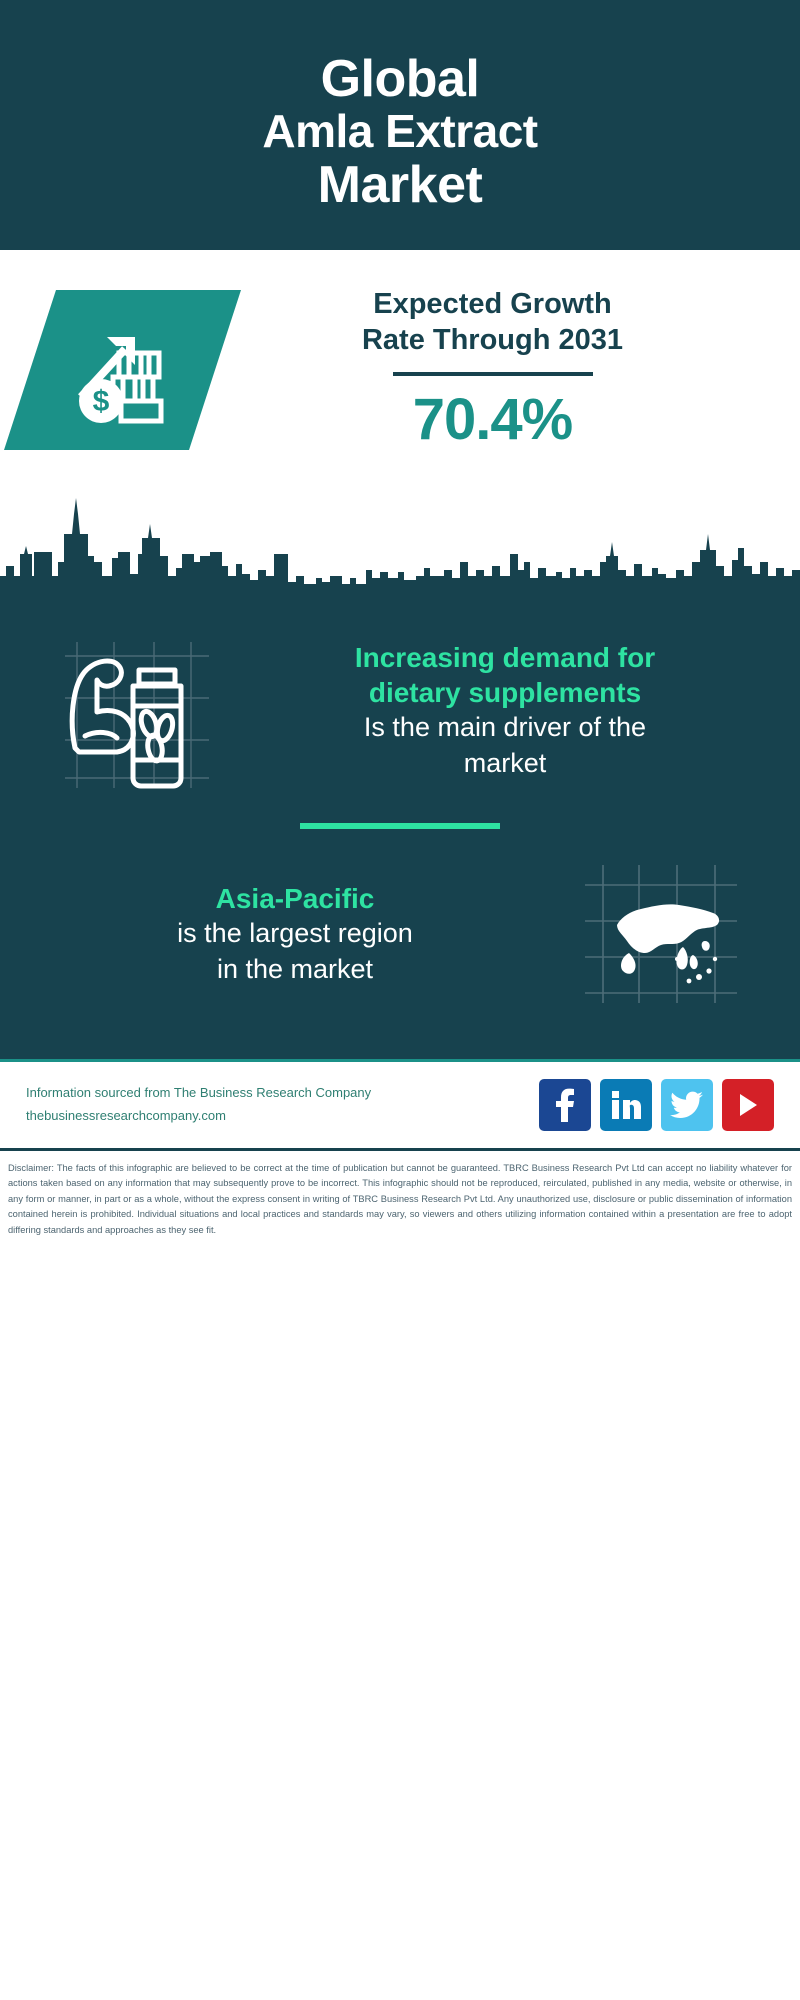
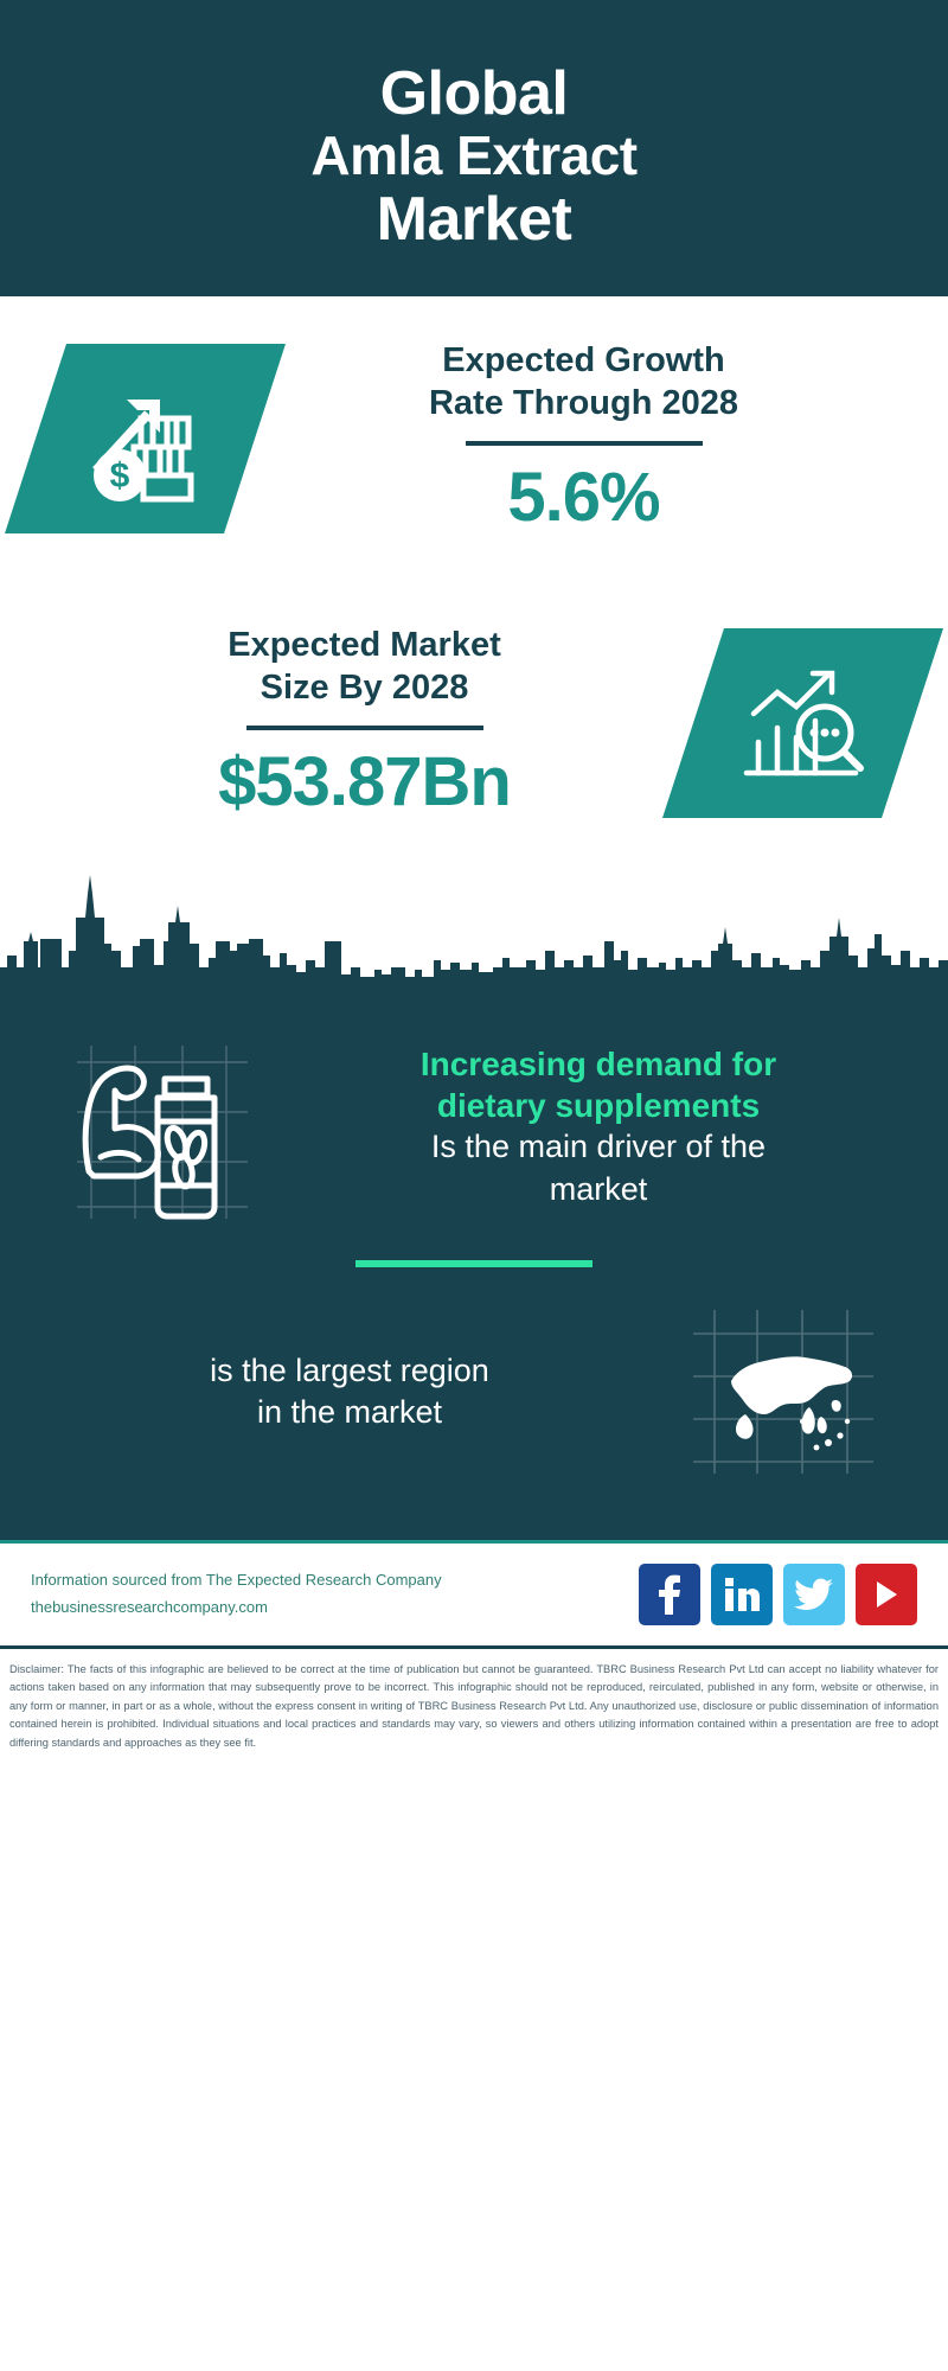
  Global
  Amla Extract
  Market
  Expected Growth
- Rate Through 2031
+ Rate Through 2028
- 70.4%
+ 5.6%
+ Expected Market
+ Size By 2028
+ $53.87Bn
  Increasing demand for
  dietary supplements
  Is the main driver of the
  market
- Asia-Pacific
  is the largest region
  in the market
- Information sourced from The Business Research Company
+ Information sourced from The Expected Research Company
  thebusinessresearchcompany.com
- Disclaimer: The facts of this infographic are believed to be correct at the time of publication but cannot be guaranteed. TBRC Business Research Pvt Ltd can accept no liability whatever for actions taken based on any information that may subsequently prove to be incorrect. This infographic should not be reproduced, reirculated, published in any media, website or otherwise, in any form or manner, in part or as a whole, without the express consent in writing of TBRC Business Research Pvt Ltd. Any unauthorized use, disclosure or public dissemination of information contained herein is prohibited. Individual situations and local practices and standards may vary, so viewers and others utilizing information contained within a presentation are free to adopt differing standards and approaches as they see fit.
+ Disclaimer: The facts of this infographic are believed to be correct at the time of publication but cannot be guaranteed. TBRC Business Research Pvt Ltd can accept no liability whatever for actions taken based on any information that may subsequently prove to be incorrect. This infographic should not be reproduced, reirculated, published in any form, website or otherwise, in any form or manner, in part or as a whole, without the express consent in writing of TBRC Business Research Pvt Ltd. Any unauthorized use, disclosure or public dissemination of information contained herein is prohibited. Individual situations and local practices and standards may vary, so viewers and others utilizing information contained within a presentation are free to adopt differing standards and approaches as they see fit.
